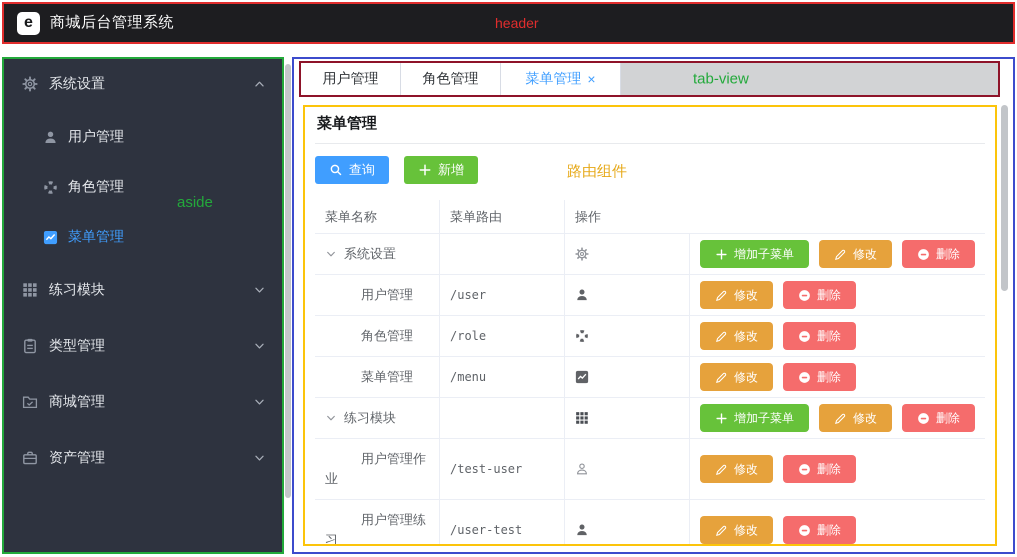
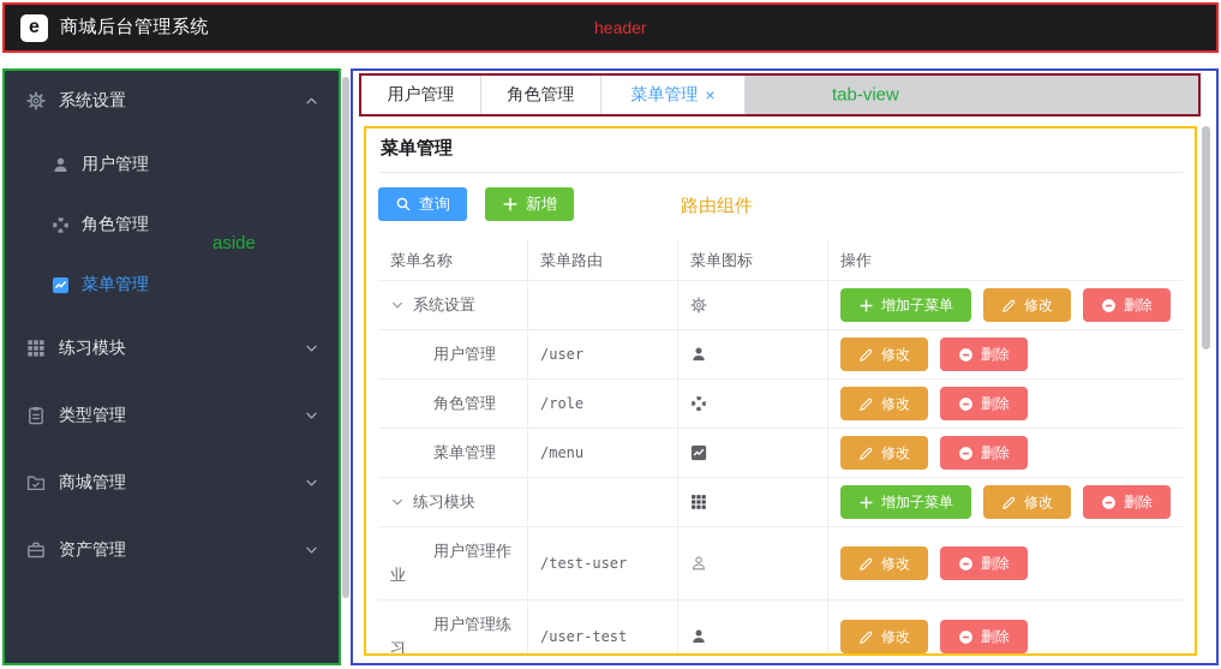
  e
  商城后台管理系统
  header
  系统设置
  用户管理
  角色管理
  菜单管理
  练习模块
  类型管理
  商城管理
  资产管理
  aside
  用户管理
  角色管理
  菜单管理
  ×
  tab-view
  菜单管理
  查询
  新增
  路由组件
  菜单名称
  菜单路由
+ 菜单图标
  操作
  系统设置
  增加子菜单
  修改
  删除
  用户管理
  /user
  修改
  删除
  角色管理
  /role
  修改
  删除
  菜单管理
  /menu
  修改
  删除
  练习模块
  增加子菜单
  修改
  删除
  用户管理作业
  /test-user
  修改
  删除
  用户管理练习
  /user-test
  修改
  删除
